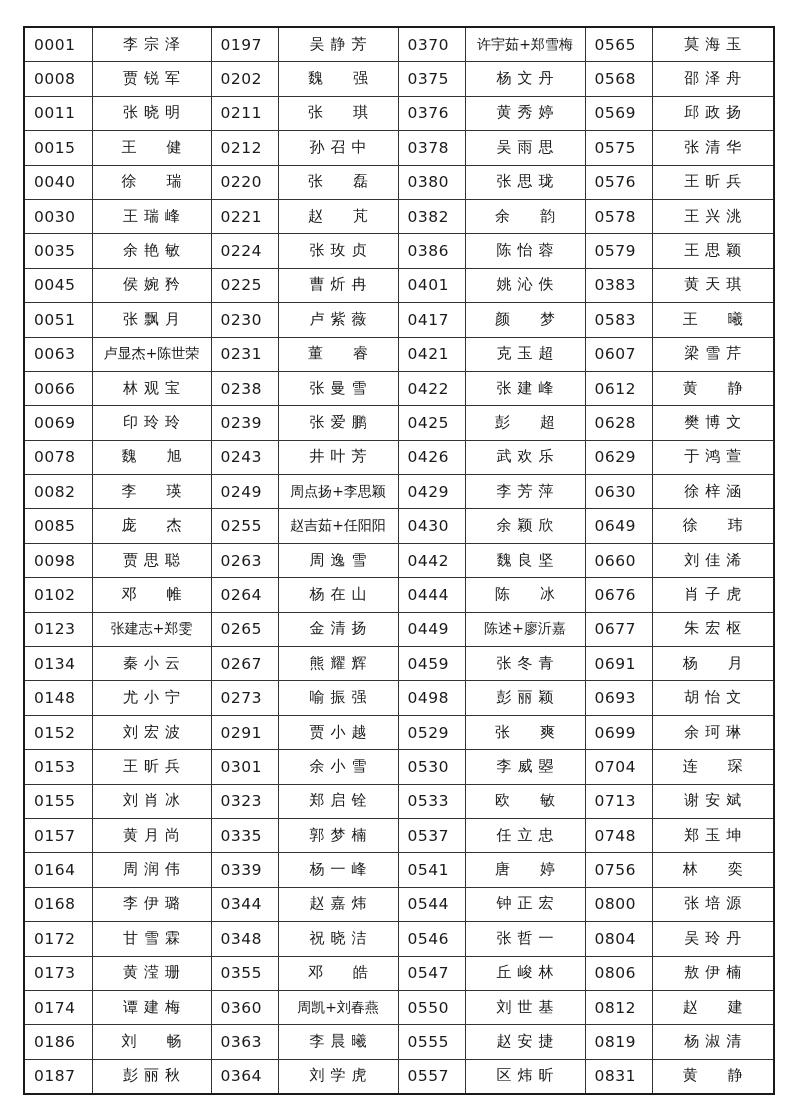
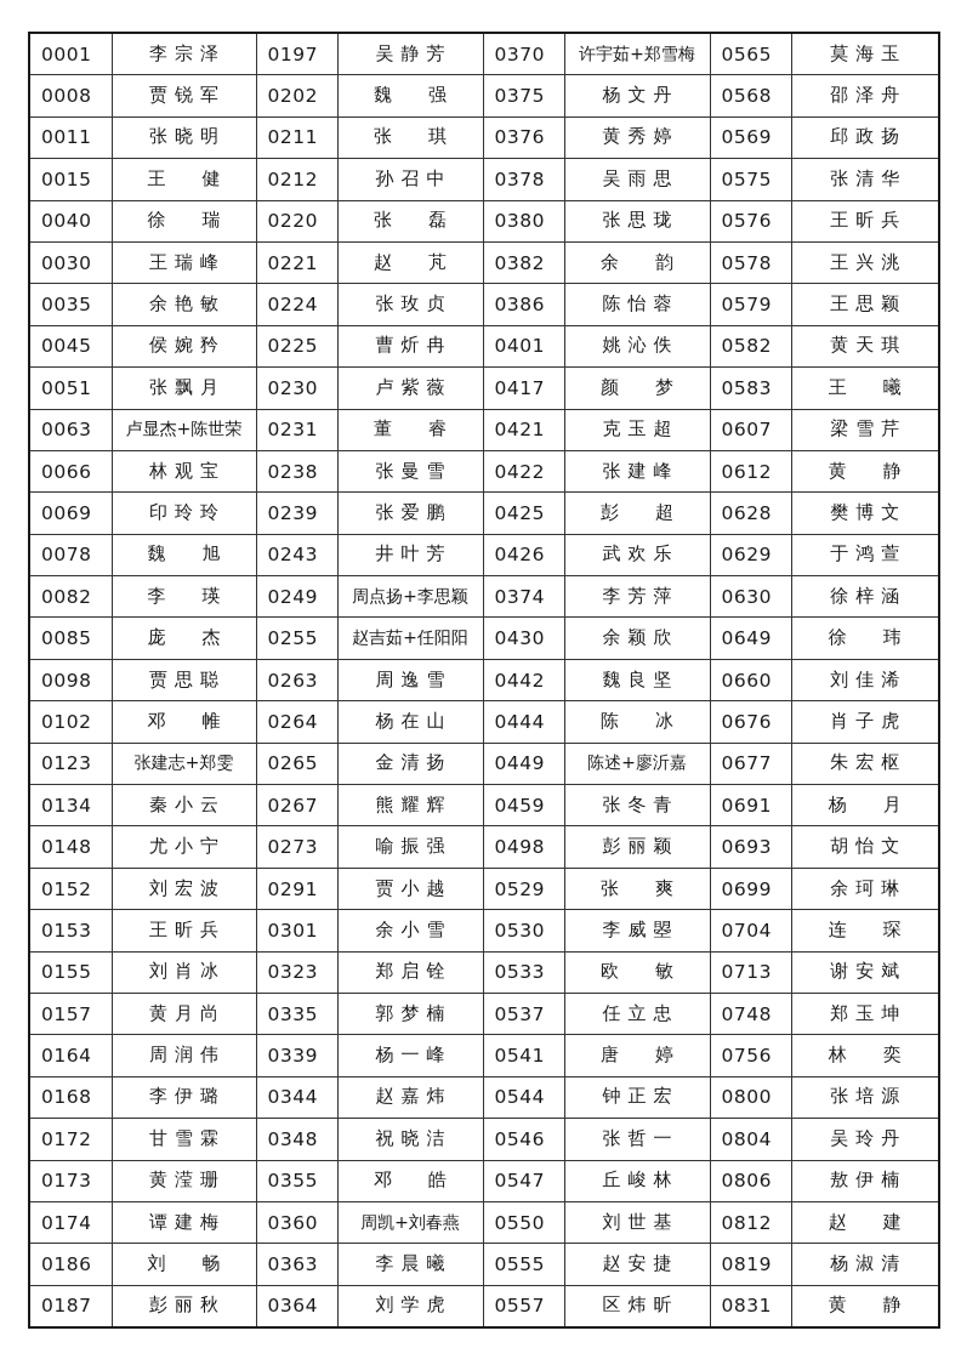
  0001	李宗泽	0197	吴静芳	0370	许宇茹+郑雪梅	0565	莫海玉
  0008	贾锐军	0202	魏强	0375	杨文丹	0568	邵泽舟
  0011	张晓明	0211	张琪	0376	黄秀婷	0569	邱政扬
  0015	王健	0212	孙召中	0378	吴雨思	0575	张清华
  0040	徐瑞	0220	张磊	0380	张思珑	0576	王昕兵
  0030	王瑞峰	0221	赵芃	0382	余韵	0578	王兴洮
  0035	余艳敏	0224	张玫贞	0386	陈怡蓉	0579	王思颖
- 0045	侯婉矜	0225	曹炘冉	0401	姚沁佚	0383	黄天琪
+ 0045	侯婉矜	0225	曹炘冉	0401	姚沁佚	0582	黄天琪
  0051	张飘月	0230	卢紫薇	0417	颜梦	0583	王曦
  0063	卢显杰+陈世荣	0231	董睿	0421	克玉超	0607	梁雪芹
  0066	林观宝	0238	张曼雪	0422	张建峰	0612	黄静
  0069	印玲玲	0239	张爱鹏	0425	彭超	0628	樊博文
  0078	魏旭	0243	井叶芳	0426	武欢乐	0629	于鸿萱
- 0082	李瑛	0249	周点扬+李思颖	0429	李芳萍	0630	徐梓涵
+ 0082	李瑛	0249	周点扬+李思颖	0374	李芳萍	0630	徐梓涵
  0085	庞杰	0255	赵吉茹+任阳阳	0430	余颖欣	0649	徐玮
  0098	贾思聪	0263	周逸雪	0442	魏良坚	0660	刘佳浠
  0102	邓帷	0264	杨在山	0444	陈冰	0676	肖子虎
  0123	张建志+郑雯	0265	金清扬	0449	陈述+廖沂嘉	0677	朱宏枢
  0134	秦小云	0267	熊耀辉	0459	张冬青	0691	杨月
  0148	尤小宁	0273	喻振强	0498	彭丽颖	0693	胡怡文
  0152	刘宏波	0291	贾小越	0529	张爽	0699	余珂琳
  0153	王昕兵	0301	余小雪	0530	李威曌	0704	连琛
  0155	刘肖冰	0323	郑启铨	0533	欧敏	0713	谢安斌
  0157	黄月尚	0335	郭梦楠	0537	任立忠	0748	郑玉坤
  0164	周润伟	0339	杨一峰	0541	唐婷	0756	林奕
  0168	李伊璐	0344	赵嘉炜	0544	钟正宏	0800	张培源
  0172	甘雪霖	0348	祝晓洁	0546	张哲一	0804	吴玲丹
  0173	黄滢珊	0355	邓皓	0547	丘峻林	0806	敖伊楠
  0174	谭建梅	0360	周凯+刘春燕	0550	刘世基	0812	赵建
  0186	刘畅	0363	李晨曦	0555	赵安捷	0819	杨淑清
  0187	彭丽秋	0364	刘学虎	0557	区炜昕	0831	黄静
